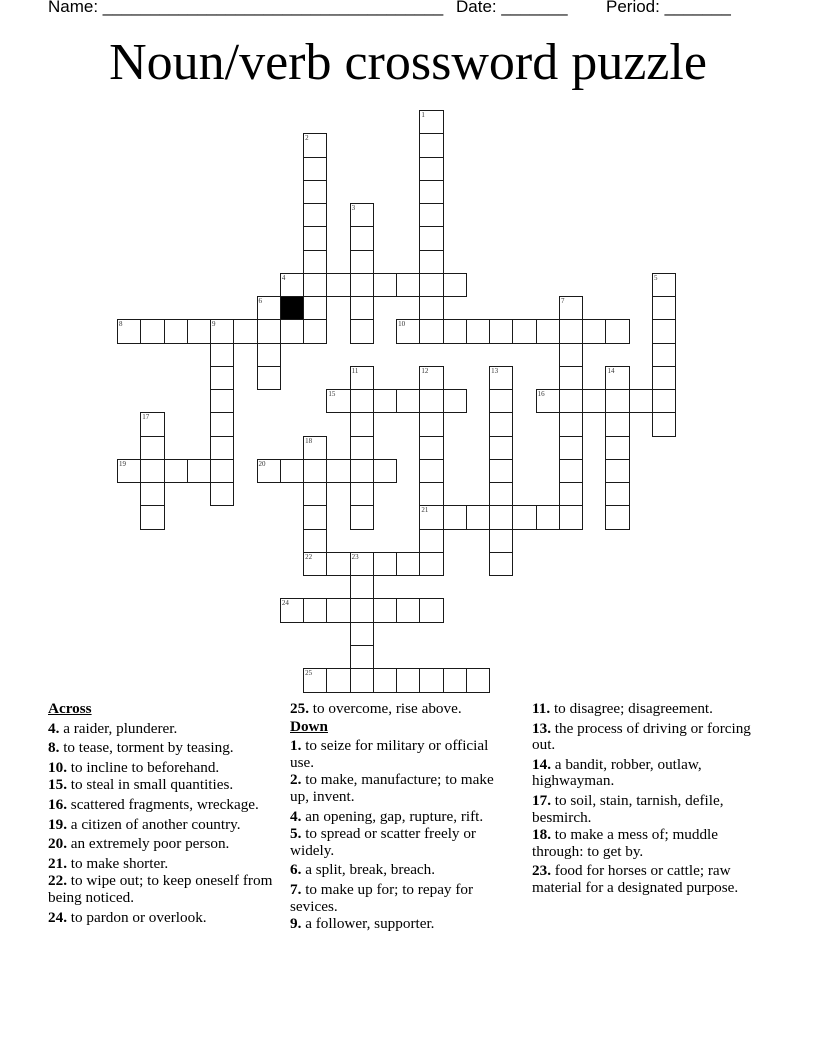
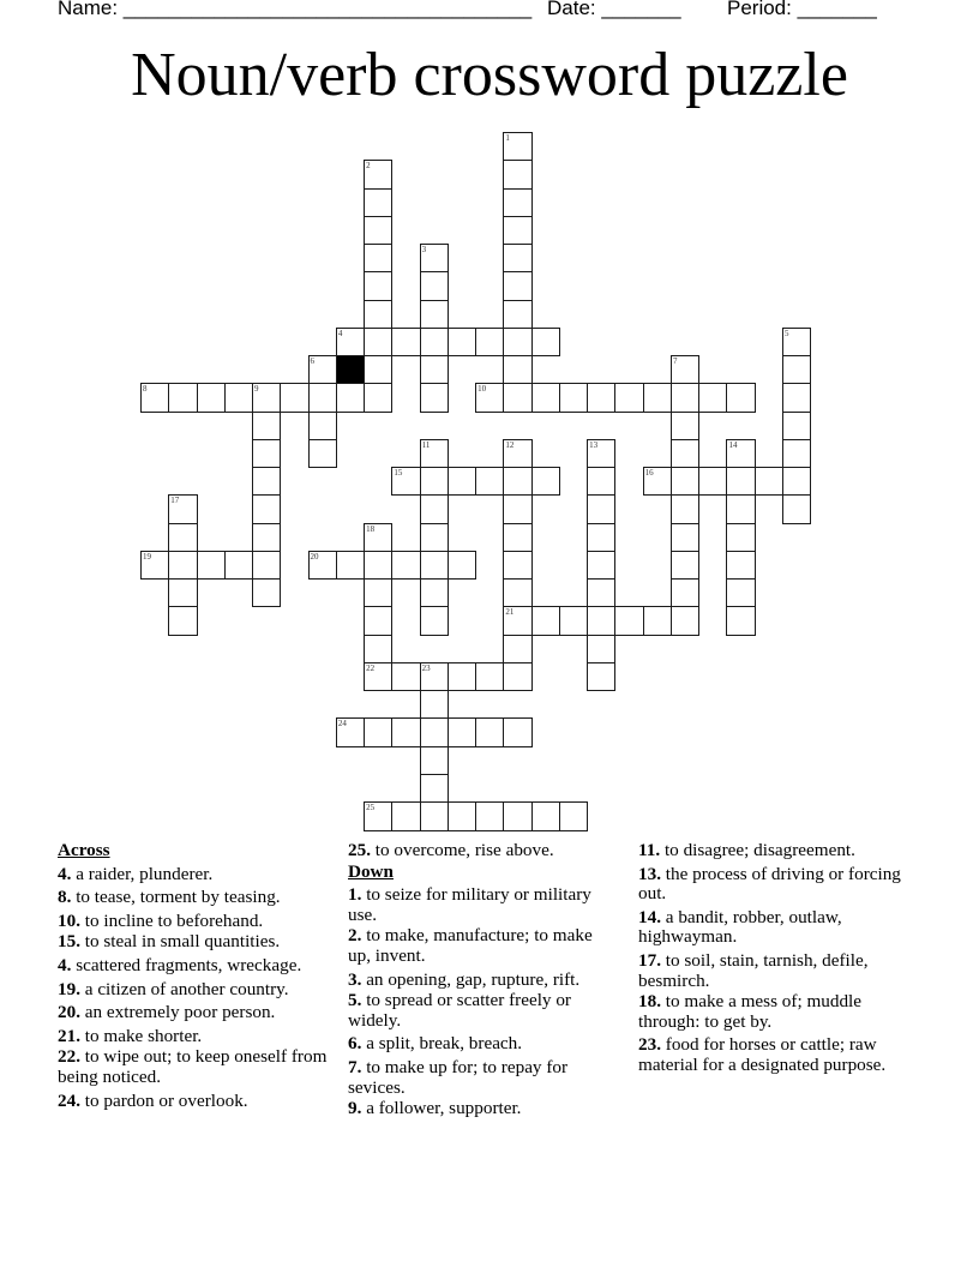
  Name: ____________________________________
  Date: _______
  Period: _______
  Noun/verb crossword puzzle
  1
  2
  3
  4
  5
  6
  7
  8
  9
  10
  11
  12
  21
  13
  14
  15
  16
  17
  18
  22
  19
  20
  23
  24
  25
  Across
  4. a raider, plunderer.
  8. to tease, torment by teasing.
  10. to incline to beforehand.
  15. to steal in small quantities.
- 16. scattered fragments, wreckage.
+ 4. scattered fragments, wreckage.
  19. a citizen of another country.
  20. an extremely poor person.
  21. to make shorter.
  22. to wipe out; to keep oneself from being noticed.
  24. to pardon or overlook.
  25. to overcome, rise above.
  Down
- 1. to seize for military or official use.
+ 1. to seize for military or military use.
  2. to make, manufacture; to make up, invent.
- 4. an opening, gap, rupture, rift.
+ 3. an opening, gap, rupture, rift.
  5. to spread or scatter freely or widely.
  6. a split, break, breach.
  7. to make up for; to repay for sevices.
  9. a follower, supporter.
  11. to disagree; disagreement.
  13. the process of driving or forcing out.
  14. a bandit, robber, outlaw, highwayman.
  17. to soil, stain, tarnish, defile, besmirch.
  18. to make a mess of; muddle through: to get by.
  23. food for horses or cattle; raw material for a designated purpose.
